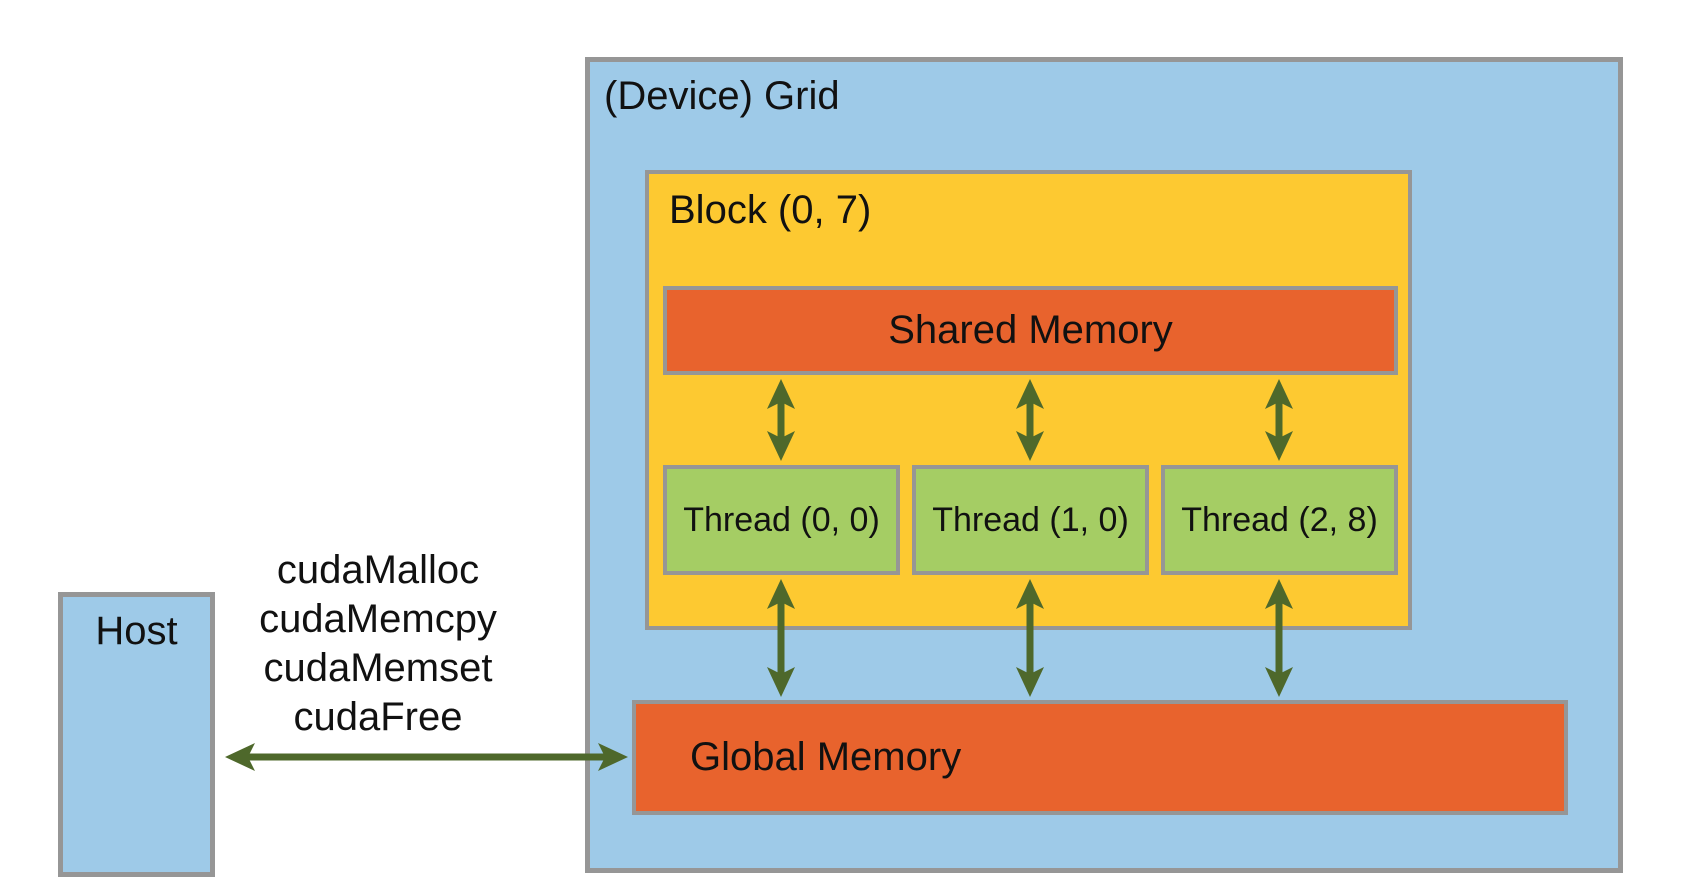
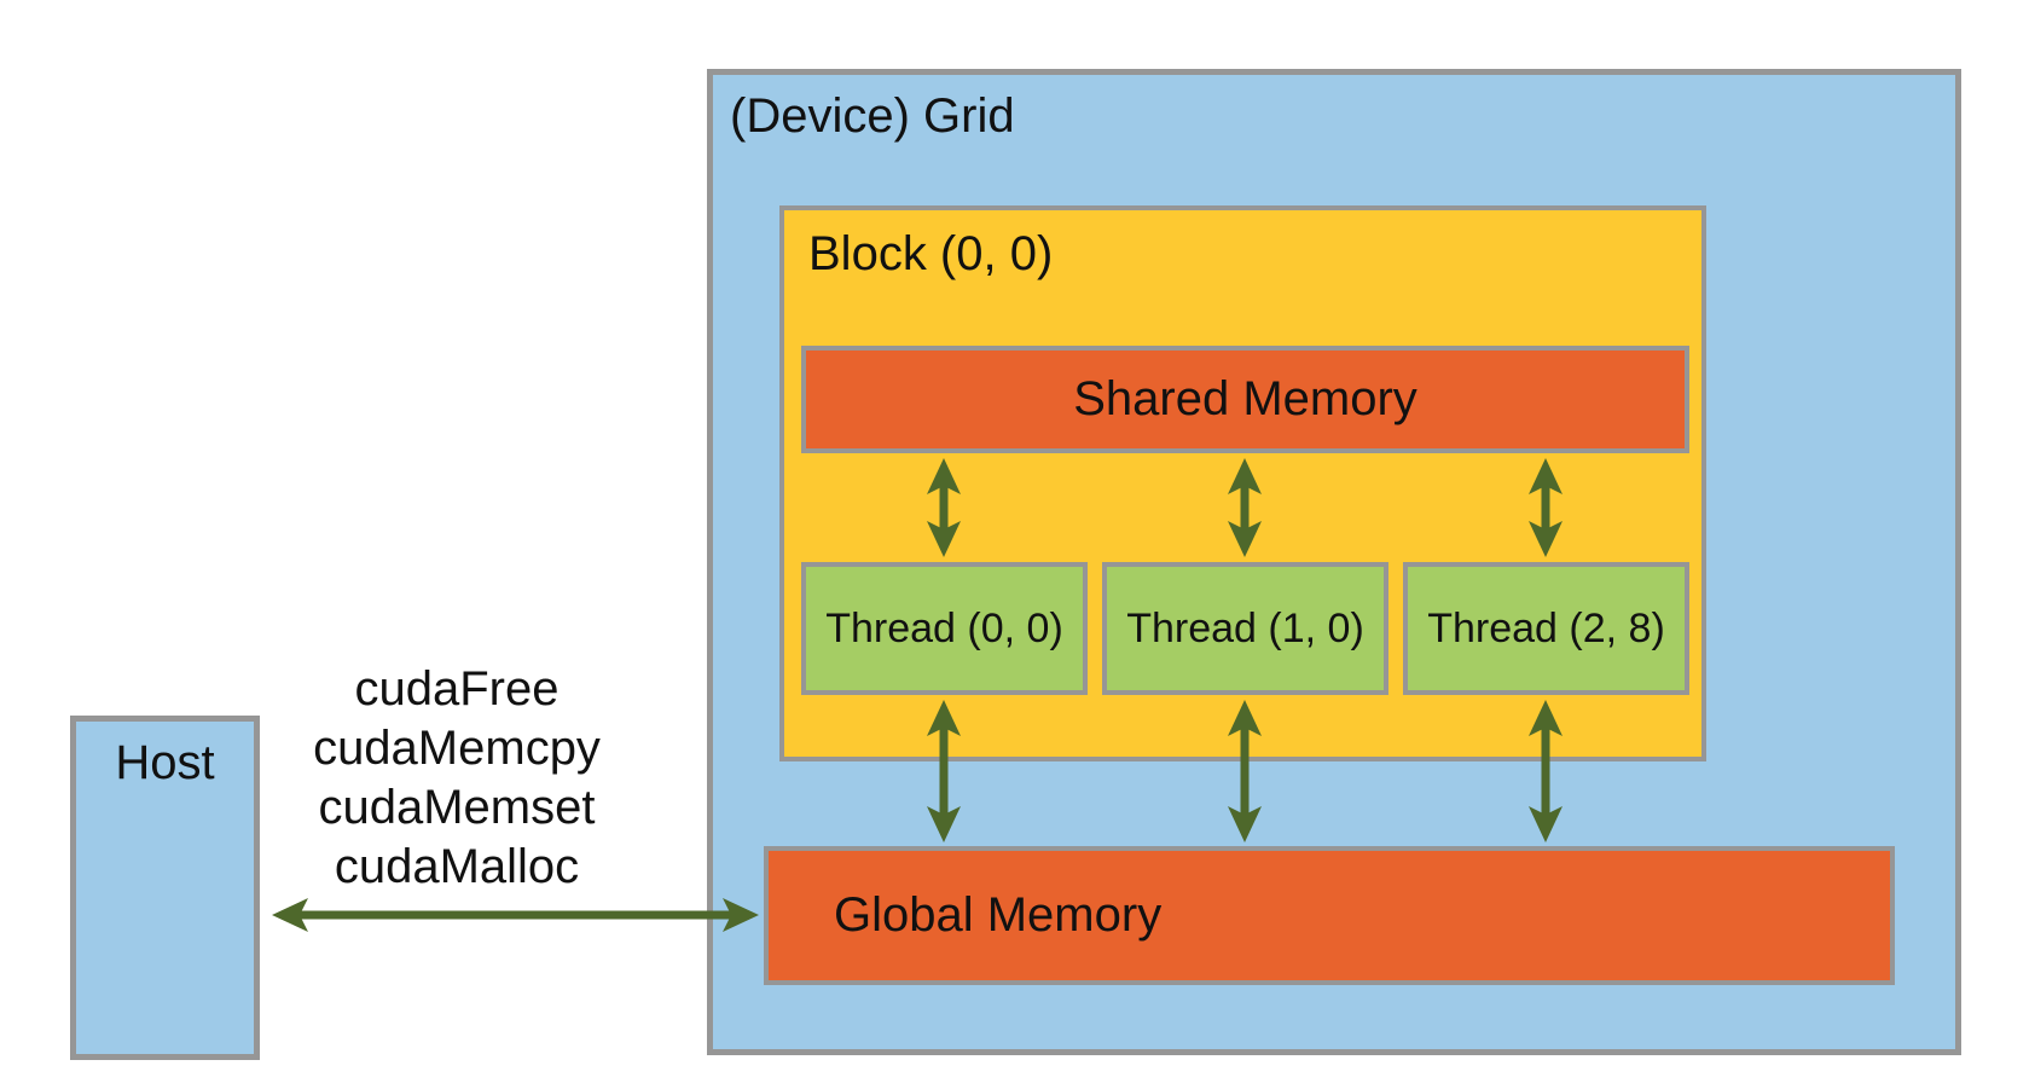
  Host
- cudaMalloc
+ cudaFree
  cudaMemcpy
  cudaMemset
- cudaFree
+ cudaMalloc
  (Device) Grid
- Block (0, 7)
+ Block (0, 0)
  Shared Memory
  Thread (0, 0)
  Thread (1, 0)
  Thread (2, 8)
  Global Memory
